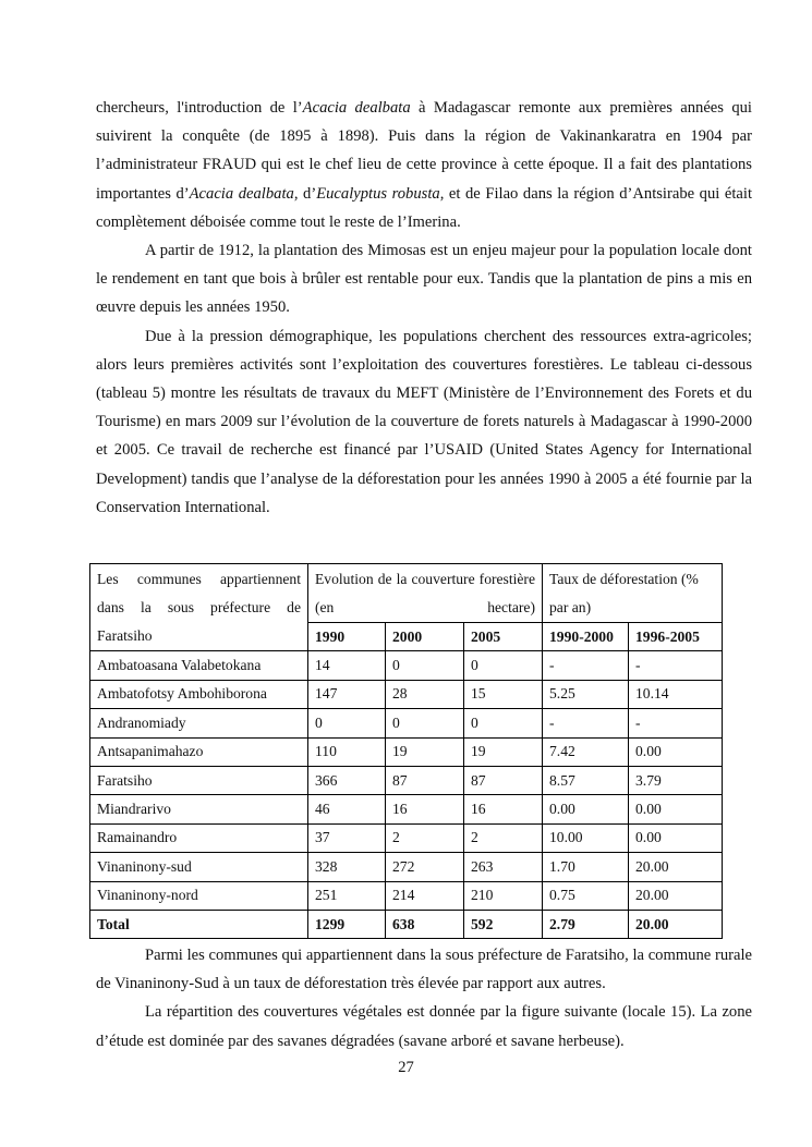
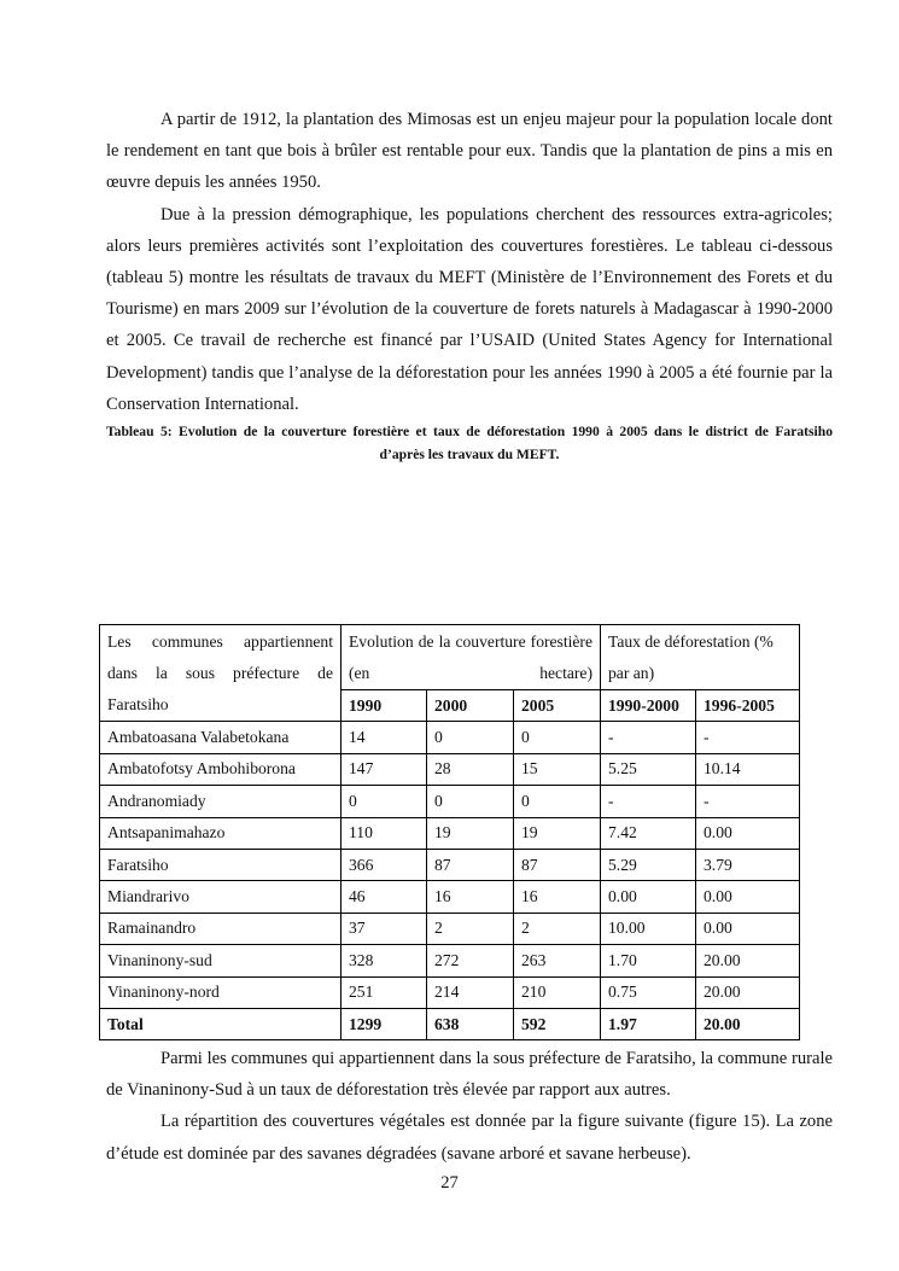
- chercheurs, l'introduction de l’Acacia dealbata à Madagascar remonte aux premières années qui suivirent la conquête (de 1895 à 1898). Puis dans la région de Vakinankaratra en 1904 par l’administrateur FRAUD qui est le chef lieu de cette province à cette époque. Il a fait des plantations importantes d’Acacia dealbata, d’Eucalyptus robusta, et de Filao dans la région d’Antsirabe qui était complètement déboisée comme tout le reste de l’Imerina.
  A partir de 1912, la plantation des Mimosas est un enjeu majeur pour la population locale dont le rendement en tant que bois à brûler est rentable pour eux. Tandis que la plantation de pins a mis en œuvre depuis les années 1950.
  Due à la pression démographique, les populations cherchent des ressources extra-agricoles; alors leurs premières activités sont l’exploitation des couvertures forestières. Le tableau ci-dessous (tableau 5) montre les résultats de travaux du MEFT (Ministère de l’Environnement des Forets et du Tourisme) en mars 2009 sur l’évolution de la couverture de forets naturels à Madagascar à 1990-2000 et 2005. Ce travail de recherche est financé par l’USAID (United States Agency for International Development) tandis que l’analyse de la déforestation pour les années 1990 à 2005 a été fournie par la Conservation International.
+ Tableau 5: Evolution de la couverture forestière et taux de déforestation 1990 à 2005 dans le district de Faratsiho
+ d’après les travaux du MEFT.
  Les communes appartiennent dans la sous préfecture de Faratsiho	Evolution de la couverture forestière (en hectare)	Taux de déforestation (% par an)
  1990	2000	2005	1990-2000	1996-2005
  Ambatoasana Valabetokana	14	0	0	-	-
  Ambatofotsy Ambohiborona	147	28	15	5.25	10.14
  Andranomiady	0	0	0	-	-
  Antsapanimahazo	110	19	19	7.42	0.00
- Faratsiho	366	87	87	8.57	3.79
+ Faratsiho	366	87	87	5.29	3.79
  Miandrarivo	46	16	16	0.00	0.00
  Ramainandro	37	2	2	10.00	0.00
  Vinaninony-sud	328	272	263	1.70	20.00
  Vinaninony-nord	251	214	210	0.75	20.00
- Total	1299	638	592	2.79	20.00
+ Total	1299	638	592	1.97	20.00
  Parmi les communes qui appartiennent dans la sous préfecture de Faratsiho, la commune rurale de Vinaninony-Sud à un taux de déforestation très élevée par rapport aux autres.
- La répartition des couvertures végétales est donnée par la figure suivante (locale 15). La zone d’étude est dominée par des savanes dégradées (savane arboré et savane herbeuse).
+ La répartition des couvertures végétales est donnée par la figure suivante (figure 15). La zone d’étude est dominée par des savanes dégradées (savane arboré et savane herbeuse).
  27
